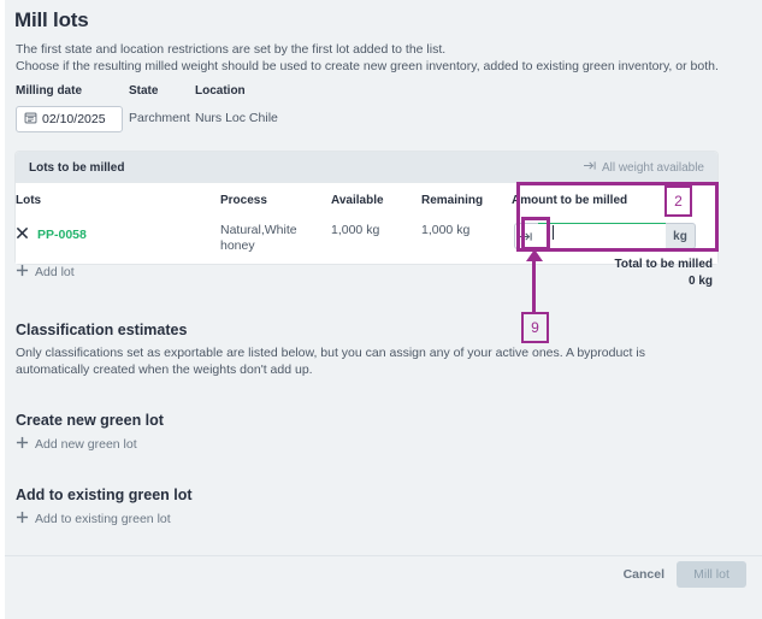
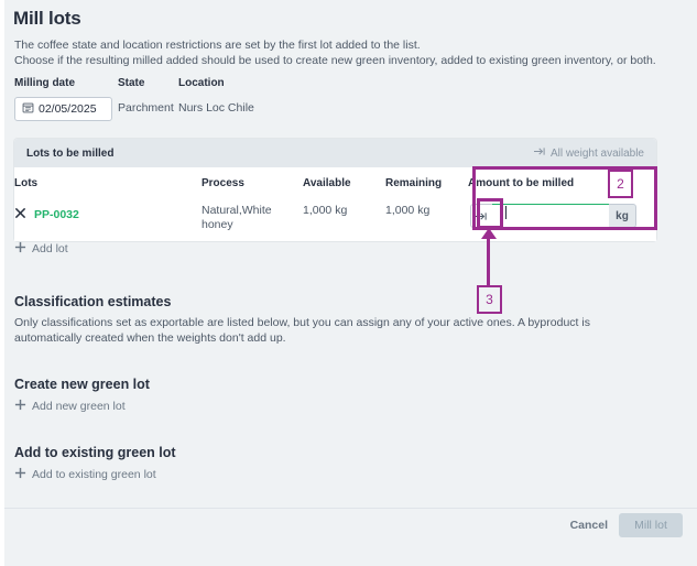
  Mill lots
- The first state and location restrictions are set by the first lot added to the list.
+ The coffee state and location restrictions are set by the first lot added to the list.
- Choose if the resulting milled weight should be used to create new green inventory, added to existing green inventory, or both.
+ Choose if the resulting milled added should be used to create new green inventory, added to existing green inventory, or both.
  Milling date
  State
  Location
- 02/10/2025
+ 02/05/2025
  Parchment
  Nurs Loc Chile
  Lots to be milled
  All weight available
  Lots	Process	Available	Remaining	Amount to be milled
- PP-0058	Natural,White honey	1,000 kg	1,000 kg	kg
+ PP-0032	Natural,White honey	1,000 kg	1,000 kg	kg
  Add lot
- Total to be milled
- 0 kg
  Classification estimates
  Only classifications set as exportable are listed below, but you can assign any of your active ones. A byproduct is automatically created when the weights don't add up.
  Create new green lot
  Add new green lot
  Add to existing green lot
  Add to existing green lot
  Cancel
  Mill lot
  2
- 9
+ 3
